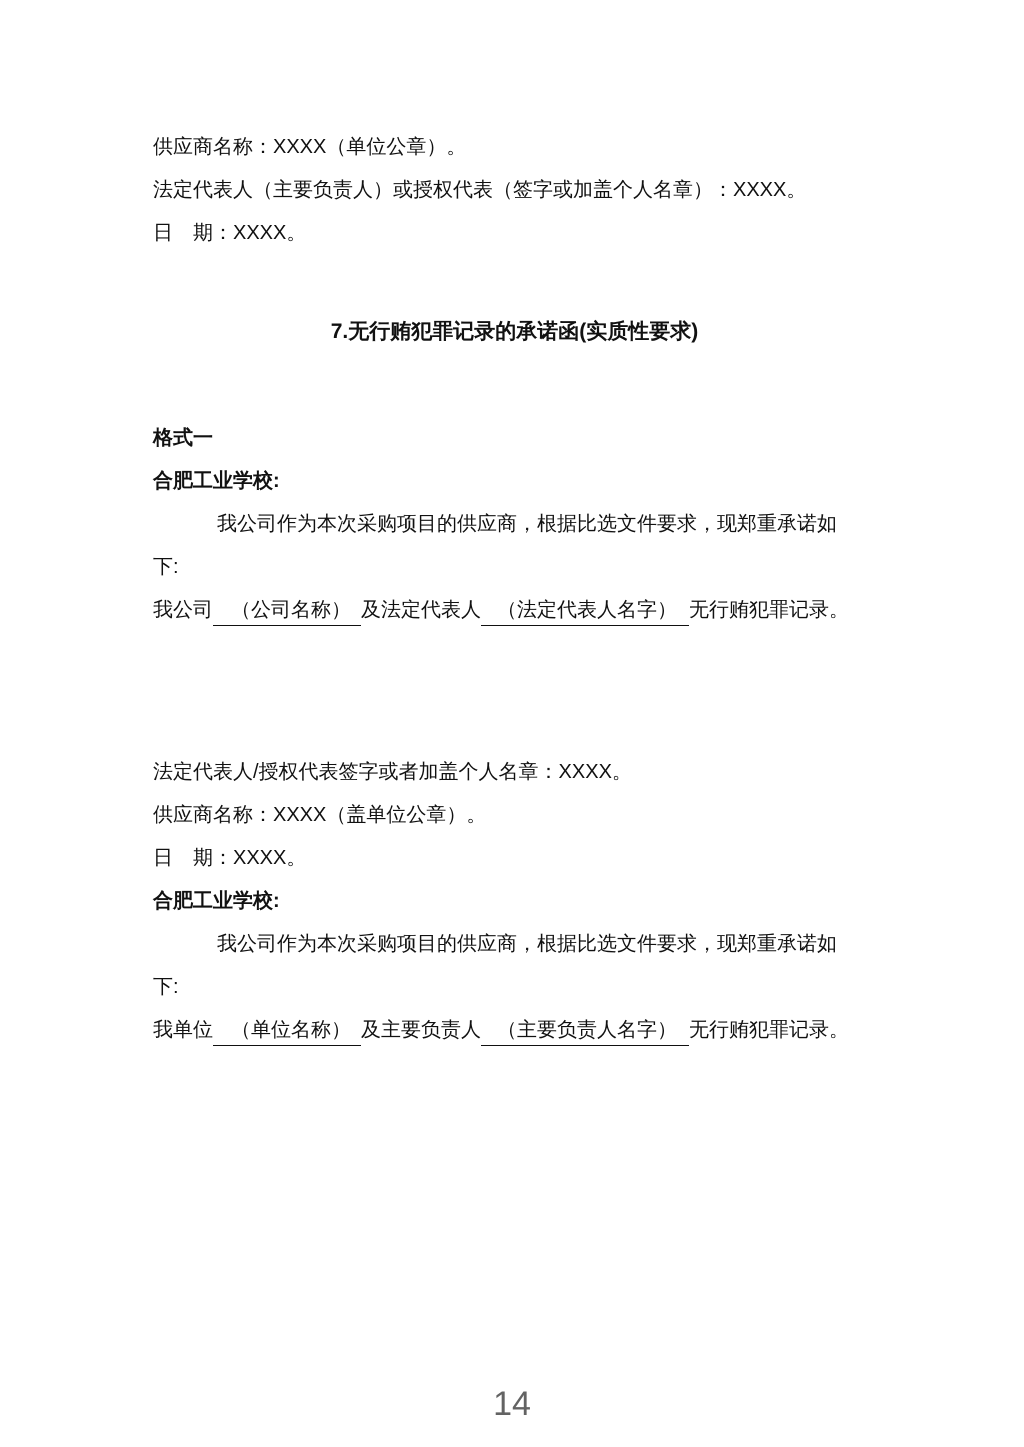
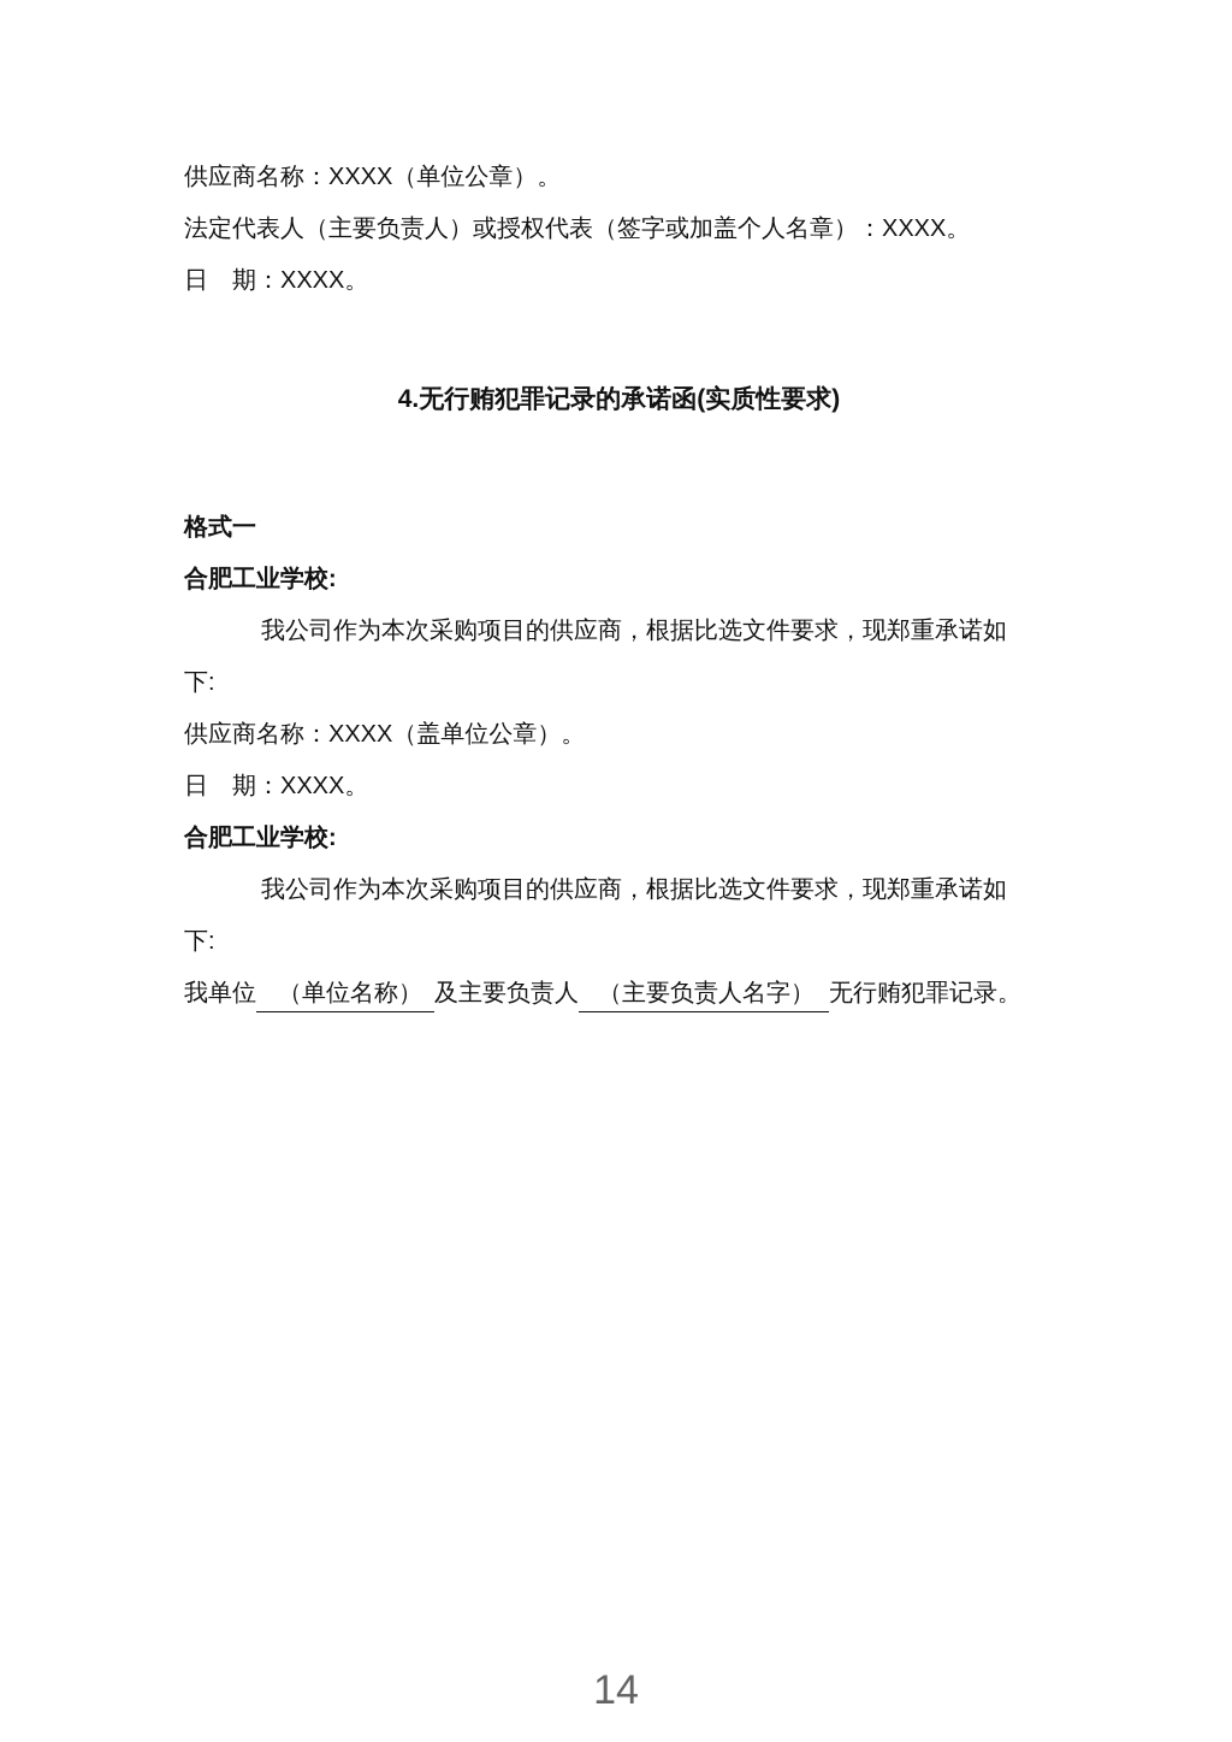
  供应商名称：XXXX（单位公章）。
  法定代表人（主要负责人）或授权代表（签字或加盖个人名章）：XXXX。
  日 期：XXXX。
- 7.无行贿犯罪记录的承诺函(实质性要求)
+ 4.无行贿犯罪记录的承诺函(实质性要求)
  格式一
  合肥工业学校:
  我公司作为本次采购项目的供应商，根据比选文件要求，现郑重承诺如
  下:
- 我公司 （公司名称） 及法定代表人 （法定代表人名字） 无行贿犯罪记录。
- 法定代表人/授权代表签字或者加盖个人名章：XXXX。
  供应商名称：XXXX（盖单位公章）。
  日 期：XXXX。
  合肥工业学校:
  我公司作为本次采购项目的供应商，根据比选文件要求，现郑重承诺如
  下:
  我单位 （单位名称） 及主要负责人 （主要负责人名字） 无行贿犯罪记录。
  14
